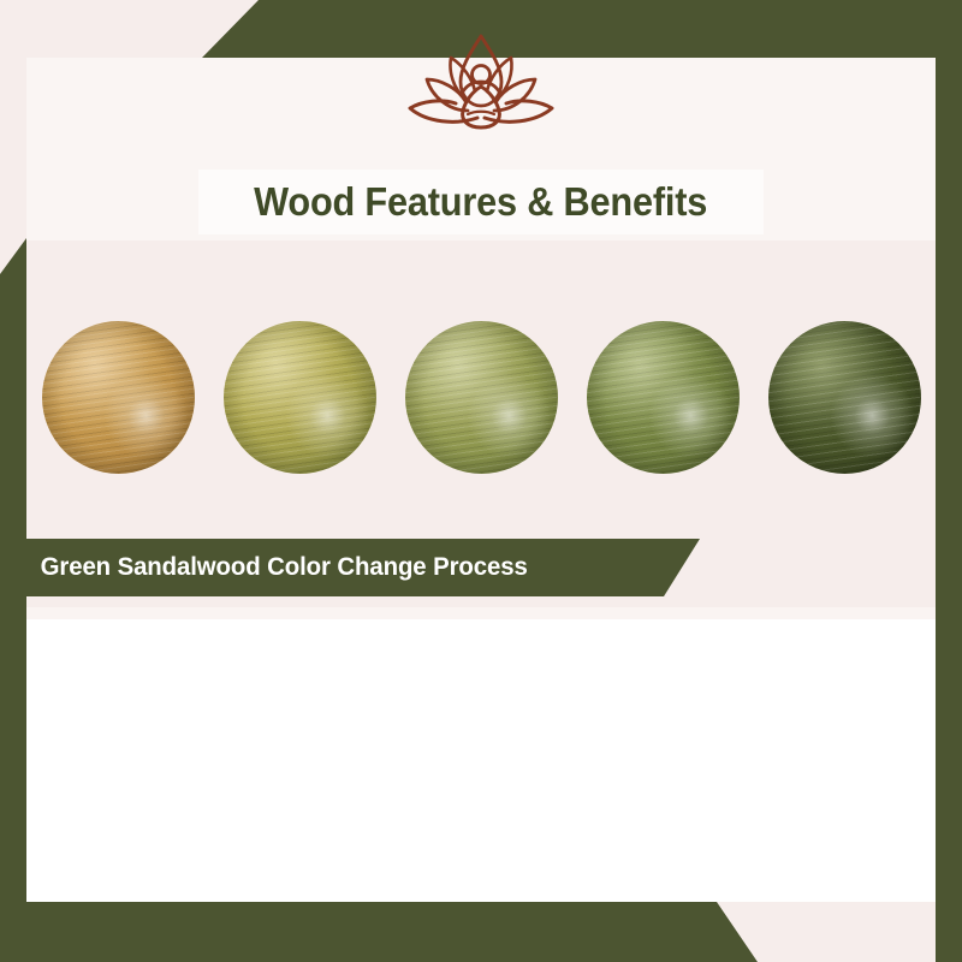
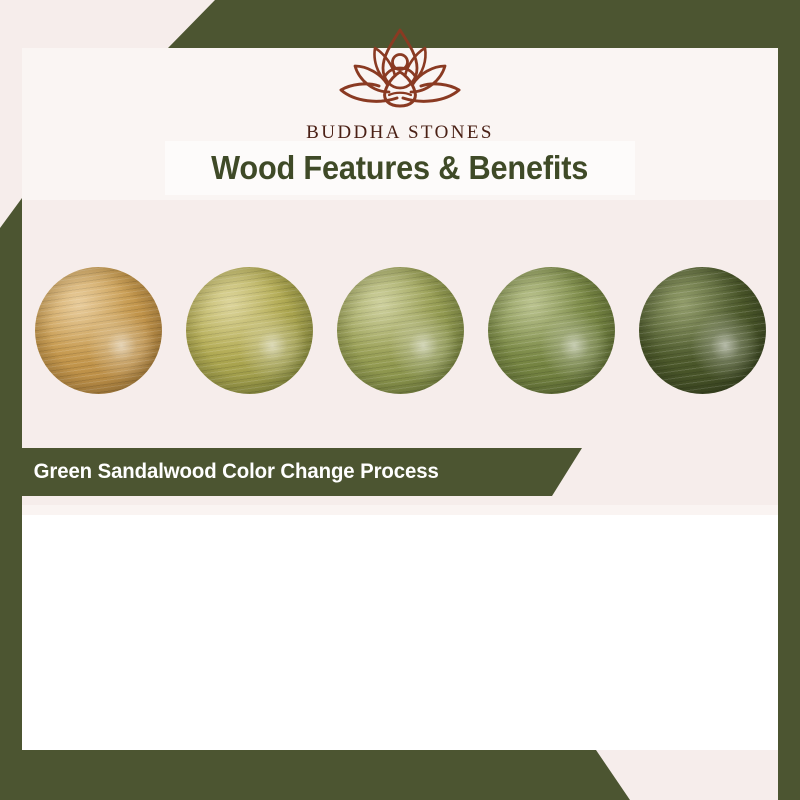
+ BUDDHA STONES
  Wood Features & Benefits
  Green Sandalwood Color Change Process
